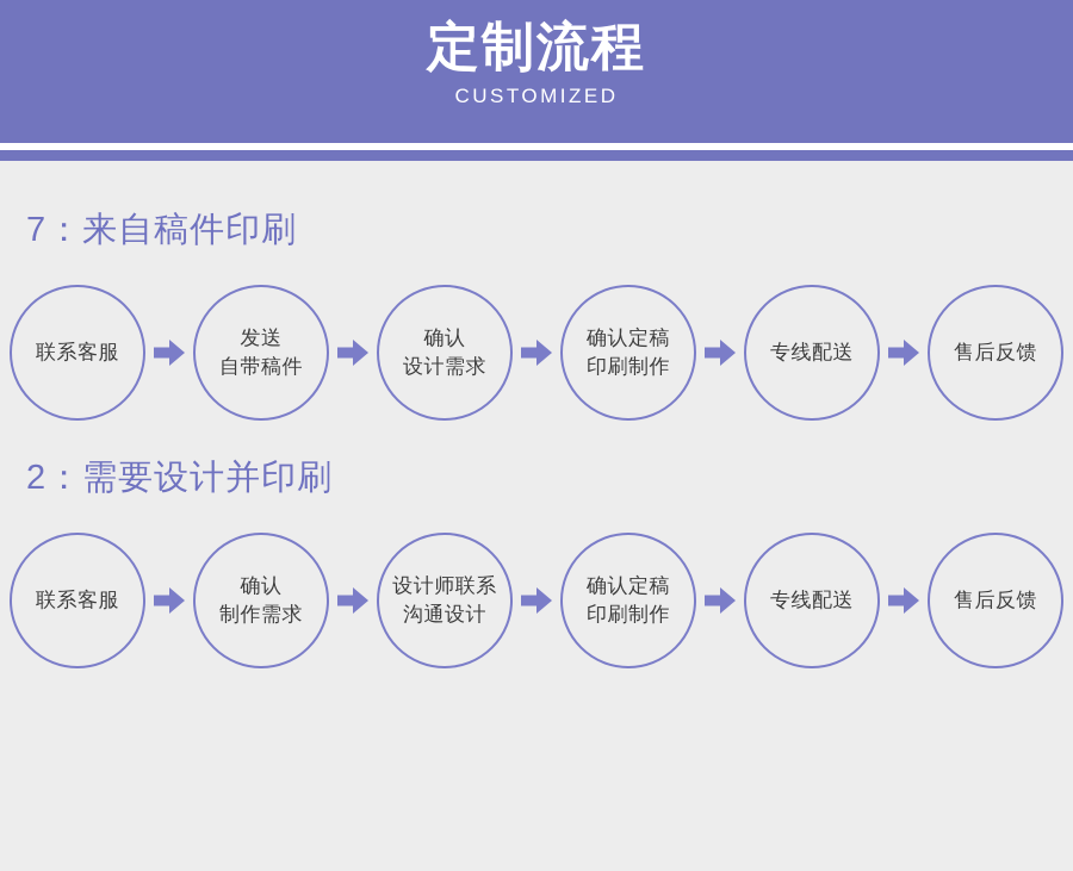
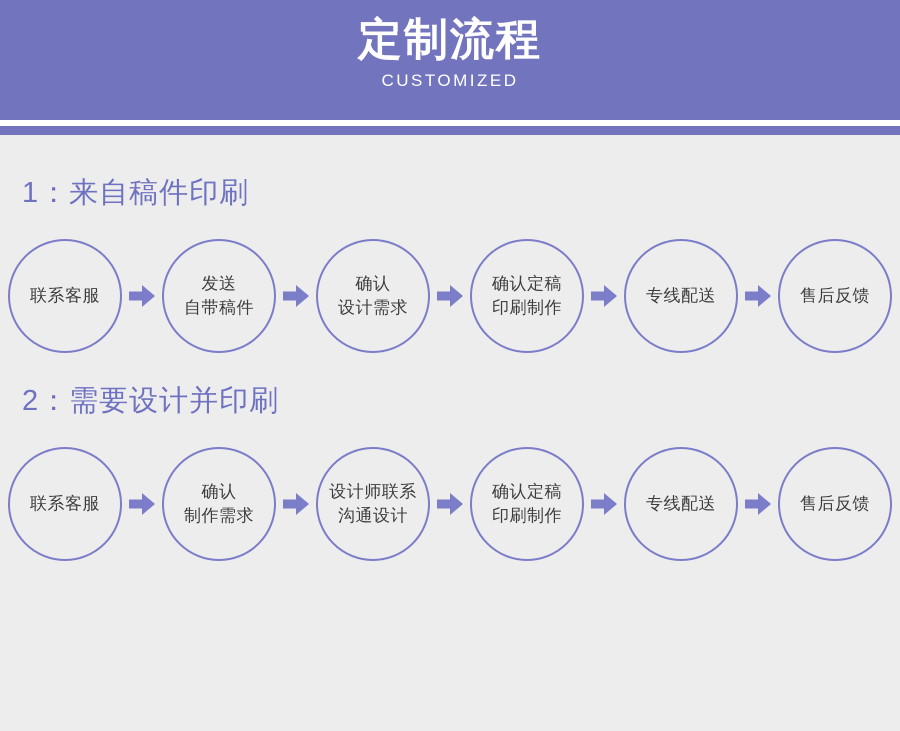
  定制流程
  CUSTOMIZED
- 7：来自稿件印刷
+ 1：来自稿件印刷
  联系客服
  发送
  自带稿件
  确认
  设计需求
  确认定稿
  印刷制作
  专线配送
  售后反馈
  2：需要设计并印刷
  联系客服
  确认
  制作需求
  设计师联系
  沟通设计
  确认定稿
  印刷制作
  专线配送
  售后反馈
